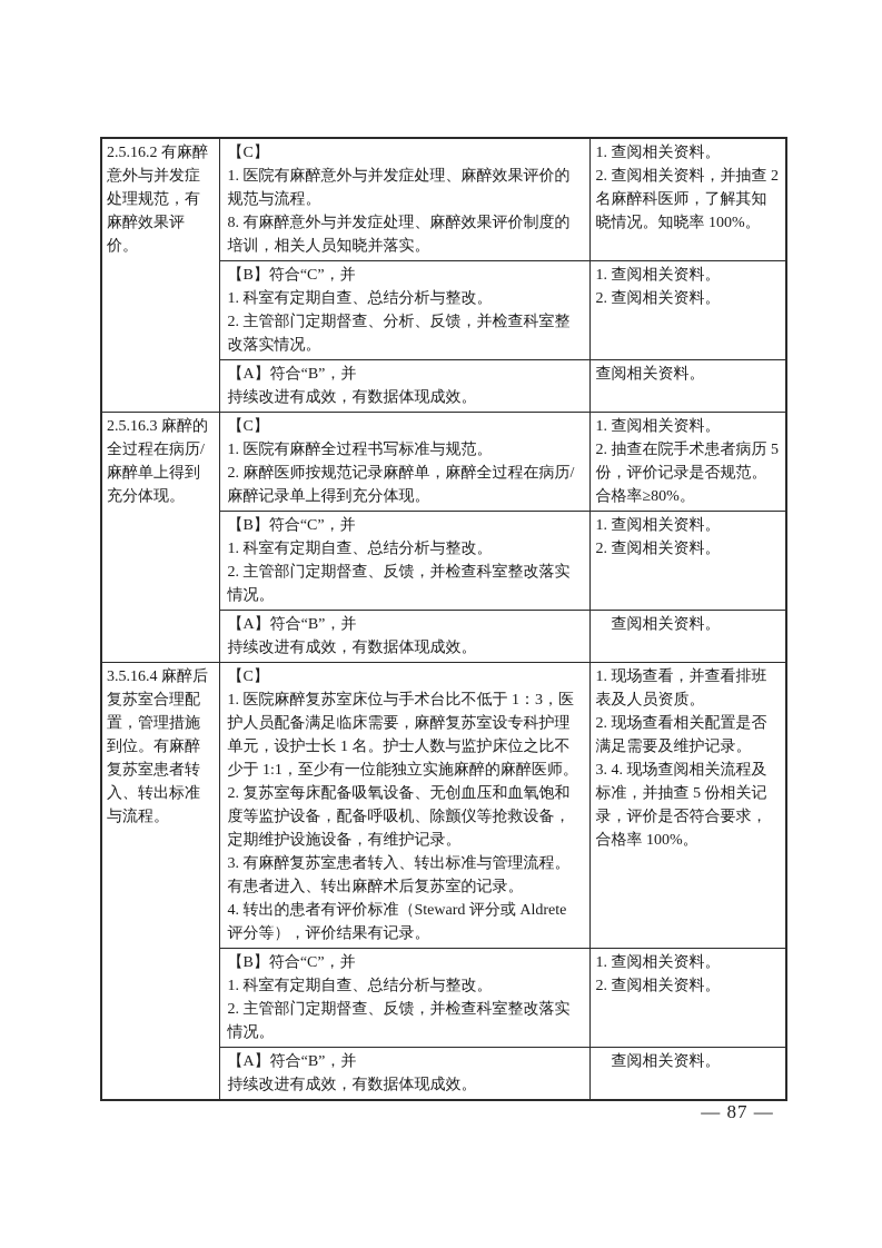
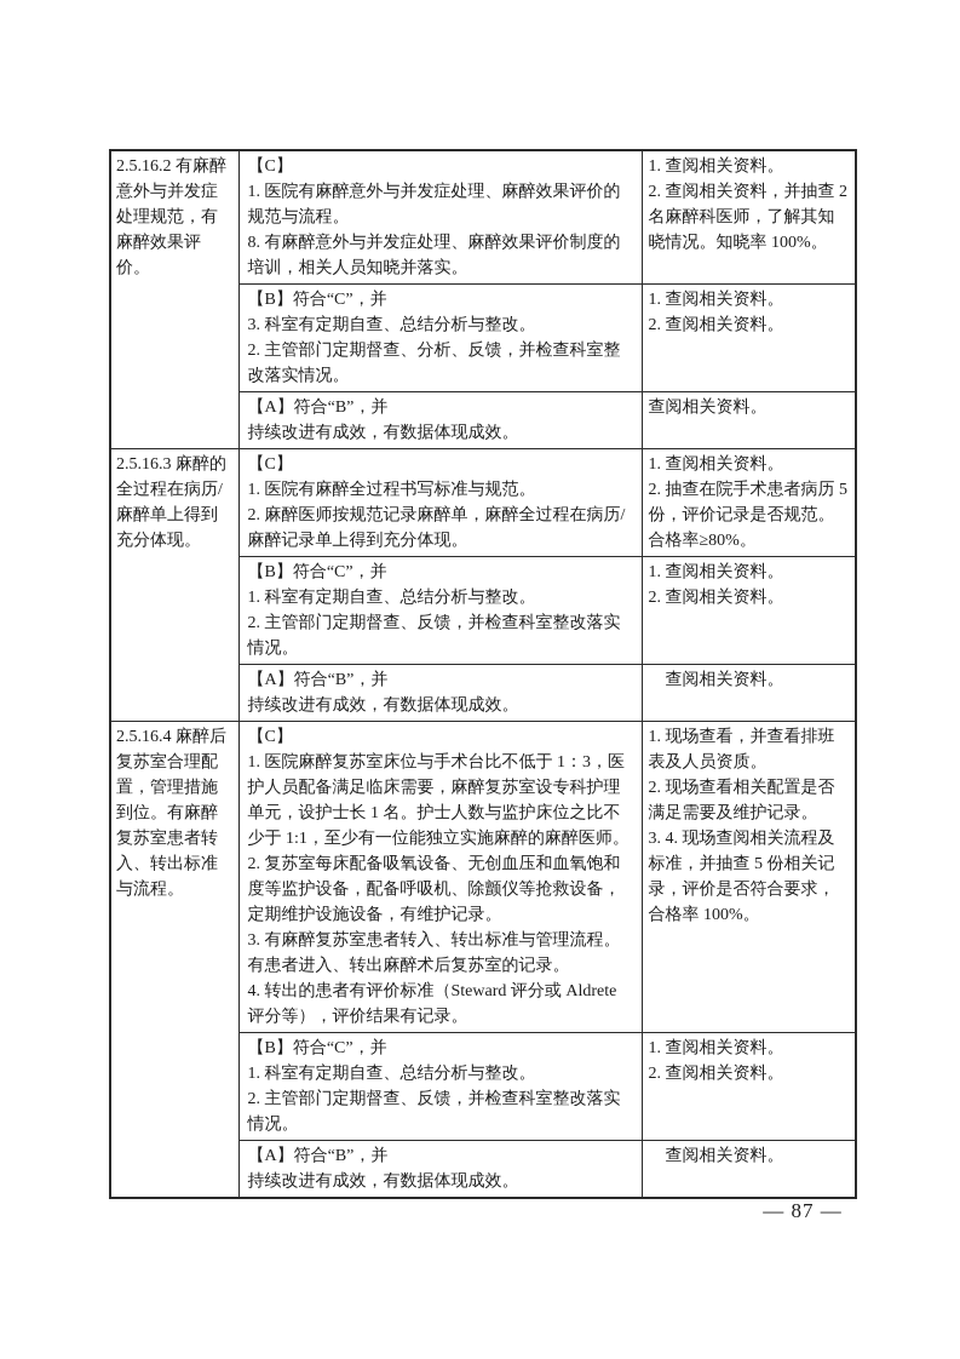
  2.5.16.2 有麻醉意外与并发症处理规范，有麻醉效果评价。	【C】 1. 医院有麻醉意外与并发症处理、麻醉效果评价的规范与流程。 8. 有麻醉意外与并发症处理、麻醉效果评价制度的培训，相关人员知晓并落实。	1. 查阅相关资料。 2. 查阅相关资料，并抽查 2 名麻醉科医师，了解其知晓情况。知晓率 100%。
- 【B】符合“C”，并 1. 科室有定期自查、总结分析与整改。 2. 主管部门定期督查、分析、反馈，并检查科室整改落实情况。	1. 查阅相关资料。 2. 查阅相关资料。
+ 【B】符合“C”，并 3. 科室有定期自查、总结分析与整改。 2. 主管部门定期督查、分析、反馈，并检查科室整改落实情况。	1. 查阅相关资料。 2. 查阅相关资料。
  【A】符合“B”，并 持续改进有成效，有数据体现成效。	查阅相关资料。
  2.5.16.3 麻醉的全过程在病历/麻醉单上得到充分体现。	【C】 1. 医院有麻醉全过程书写标准与规范。 2. 麻醉医师按规范记录麻醉单，麻醉全过程在病历/麻醉记录单上得到充分体现。	1. 查阅相关资料。 2. 抽查在院手术患者病历 5 份，评价记录是否规范。合格率≥80%。
  【B】符合“C”，并 1. 科室有定期自查、总结分析与整改。 2. 主管部门定期督查、反馈，并检查科室整改落实情况。	1. 查阅相关资料。 2. 查阅相关资料。
  【A】符合“B”，并 持续改进有成效，有数据体现成效。	查阅相关资料。
- 3.5.16.4 麻醉后复苏室合理配置，管理措施到位。有麻醉复苏室患者转入、转出标准与流程。	【C】 1. 医院麻醉复苏室床位与手术台比不低于 1：3，医护人员配备满足临床需要，麻醉复苏室设专科护理单元，设护士长 1 名。护士人数与监护床位之比不少于 1:1，至少有一位能独立实施麻醉的麻醉医师。 2. 复苏室每床配备吸氧设备、无创血压和血氧饱和度等监护设备，配备呼吸机、除颤仪等抢救设备，定期维护设施设备，有维护记录。 3. 有麻醉复苏室患者转入、转出标准与管理流程。有患者进入、转出麻醉术后复苏室的记录。 4. 转出的患者有评价标准（Steward 评分或 Aldrete 评分等），评价结果有记录。	1. 现场查看，并查看排班表及人员资质。 2. 现场查看相关配置是否满足需要及维护记录。 3. 4. 现场查阅相关流程及标准，并抽查 5 份相关记录，评价是否符合要求，合格率 100%。
+ 2.5.16.4 麻醉后复苏室合理配置，管理措施到位。有麻醉复苏室患者转入、转出标准与流程。	【C】 1. 医院麻醉复苏室床位与手术台比不低于 1：3，医护人员配备满足临床需要，麻醉复苏室设专科护理单元，设护士长 1 名。护士人数与监护床位之比不少于 1:1，至少有一位能独立实施麻醉的麻醉医师。 2. 复苏室每床配备吸氧设备、无创血压和血氧饱和度等监护设备，配备呼吸机、除颤仪等抢救设备，定期维护设施设备，有维护记录。 3. 有麻醉复苏室患者转入、转出标准与管理流程。有患者进入、转出麻醉术后复苏室的记录。 4. 转出的患者有评价标准（Steward 评分或 Aldrete 评分等），评价结果有记录。	1. 现场查看，并查看排班表及人员资质。 2. 现场查看相关配置是否满足需要及维护记录。 3. 4. 现场查阅相关流程及标准，并抽查 5 份相关记录，评价是否符合要求，合格率 100%。
  【B】符合“C”，并 1. 科室有定期自查、总结分析与整改。 2. 主管部门定期督查、反馈，并检查科室整改落实情况。	1. 查阅相关资料。 2. 查阅相关资料。
  【A】符合“B”，并 持续改进有成效，有数据体现成效。	查阅相关资料。
  — 87 —
